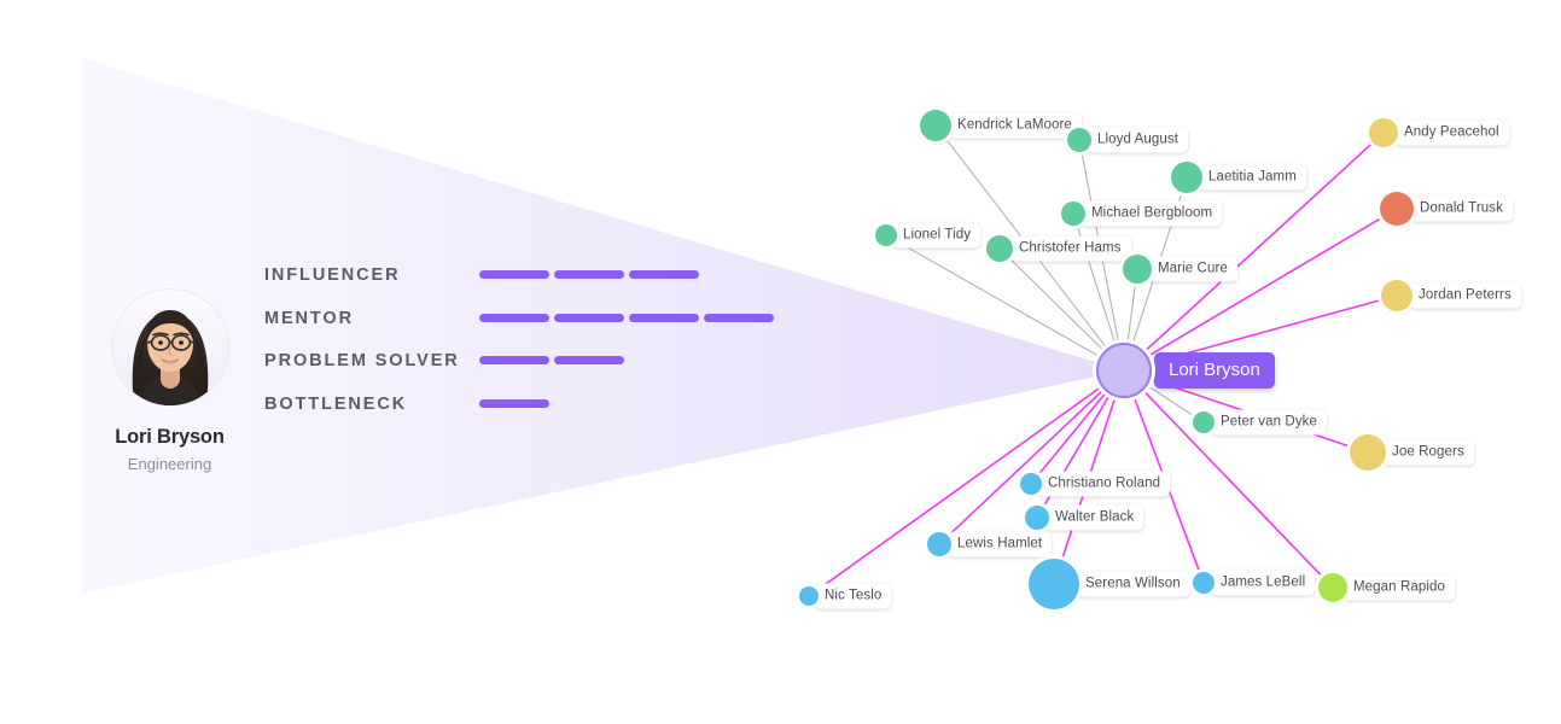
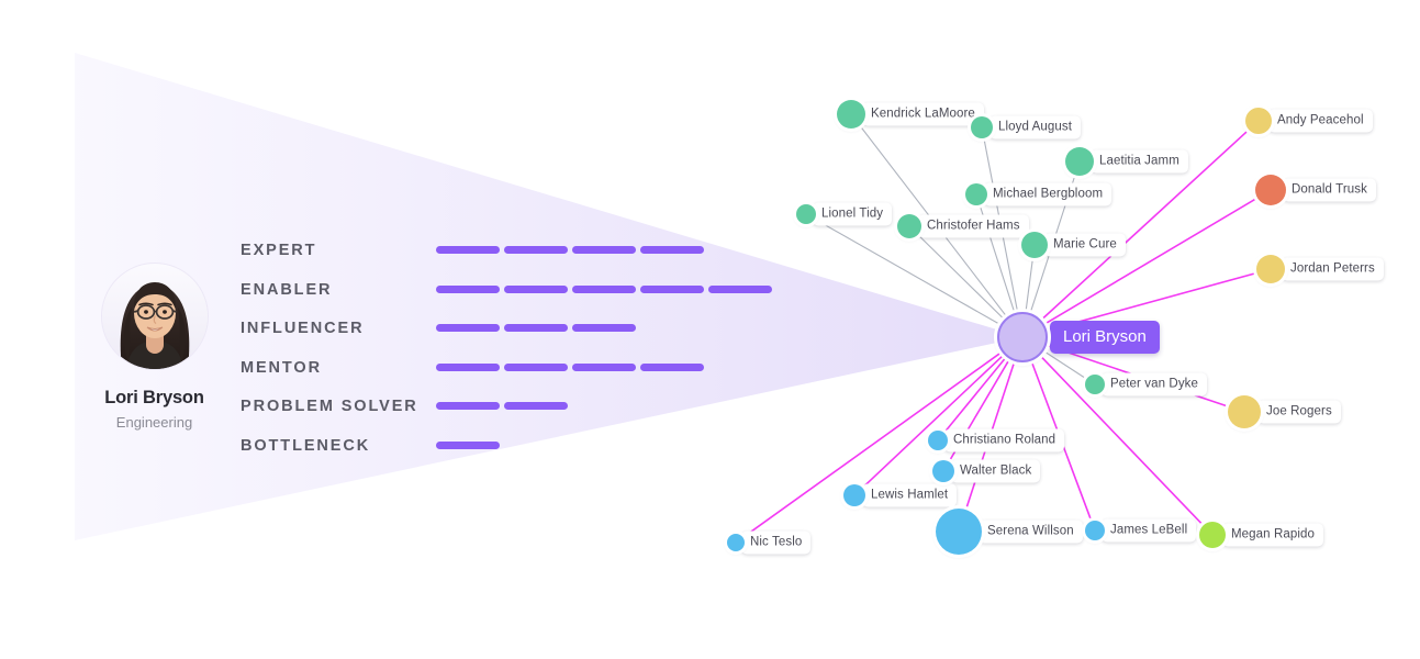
  Lori Bryson
  Engineering
+ EXPERT
+ ENABLER
  INFLUENCER
  MENTOR
  PROBLEM SOLVER
  BOTTLENECK
  Kendrick LaMoore
  Lloyd August
  Laetitia Jamm
  Michael Bergbloom
  Lionel Tidy
  Christofer Hams
  Marie Cure
  Peter van Dyke
  Andy Peacehol
  Donald Trusk
  Jordan Peterrs
  Joe Rogers
  Megan Rapido
  James LeBell
  Serena Willson
  Walter Black
  Christiano Roland
  Lewis Hamlet
  Nic Teslo
  Lori Bryson
